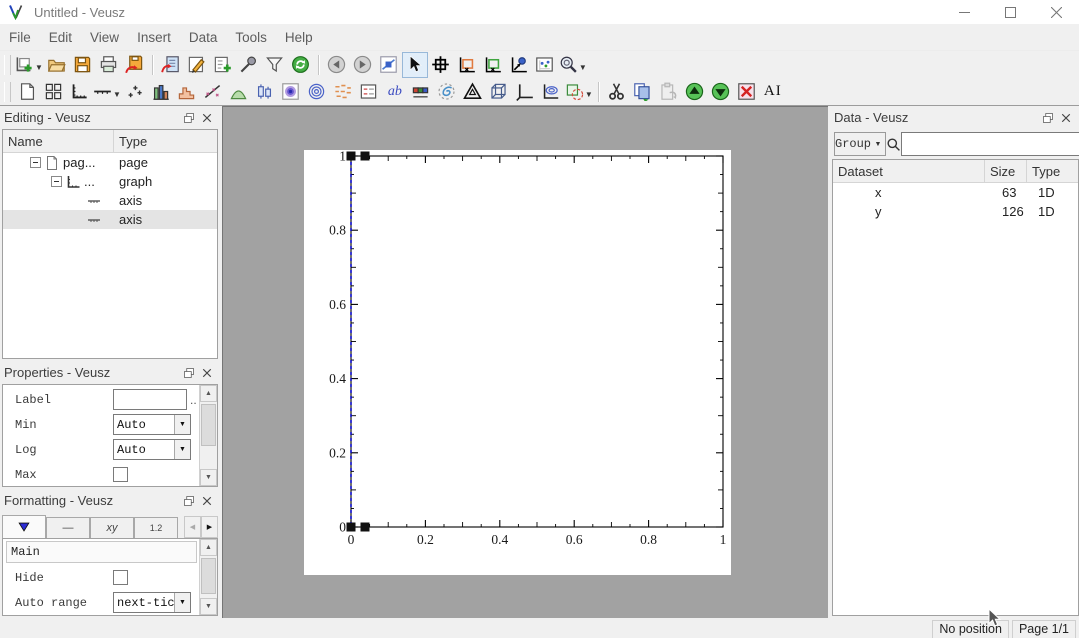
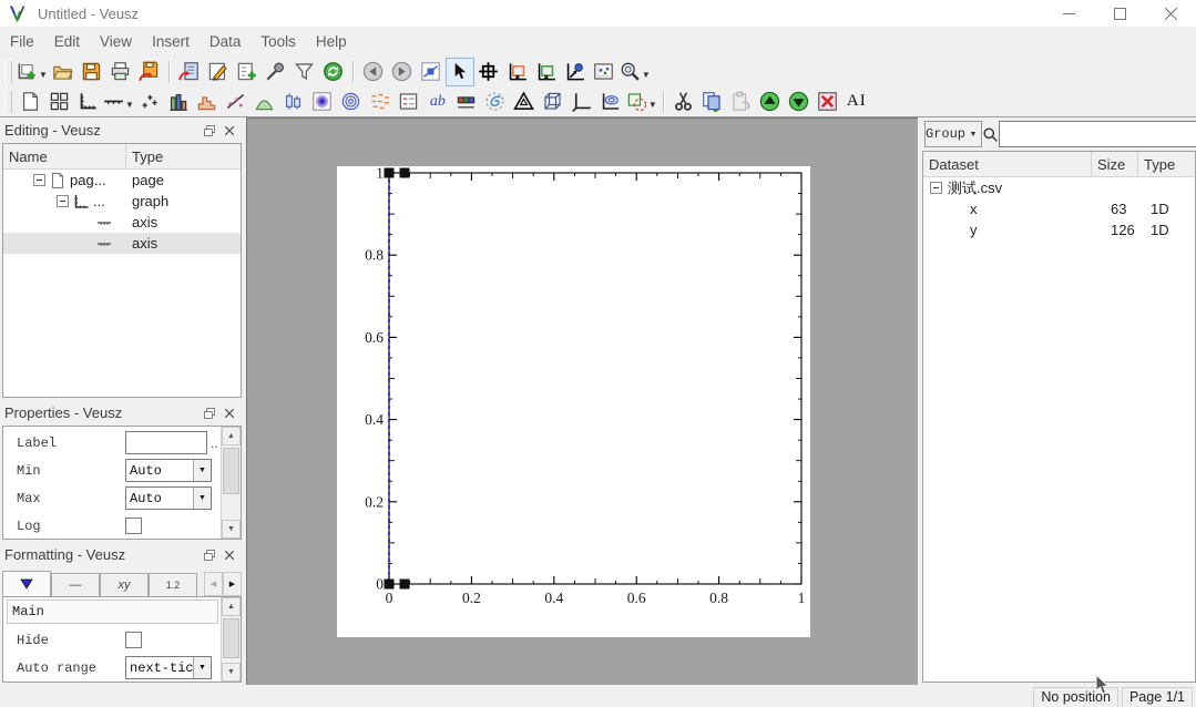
  Untitled - Veusz
  File
  Edit
  View
  Insert
  Data
  Tools
  Help
  ▼
  ▼
  ▼
  ab
  ▼
  AI
  Editing - Veusz
  Name
  Type
  pag...
  page
  ...
  graph
  axis
  axis
  Properties - Veusz
  Label
  ..
  Min
  Auto
- Log
+ Max
  Auto
- Max
+ Log
  Formatting - Veusz
  —
  xy
  1.2
  Main
  Hide
  Auto range
  next-tic
  0
  0.2
  0.4
  0.6
  0.8
  1
  0
  0.2
  0.4
  0.6
  0.8
  1
- Data - Veusz
  Group
  Dataset
  Size
  Type
+ 测试.csv
  x
  63
  1D
  y
  126
  1D
  No position
  Page 1/1
